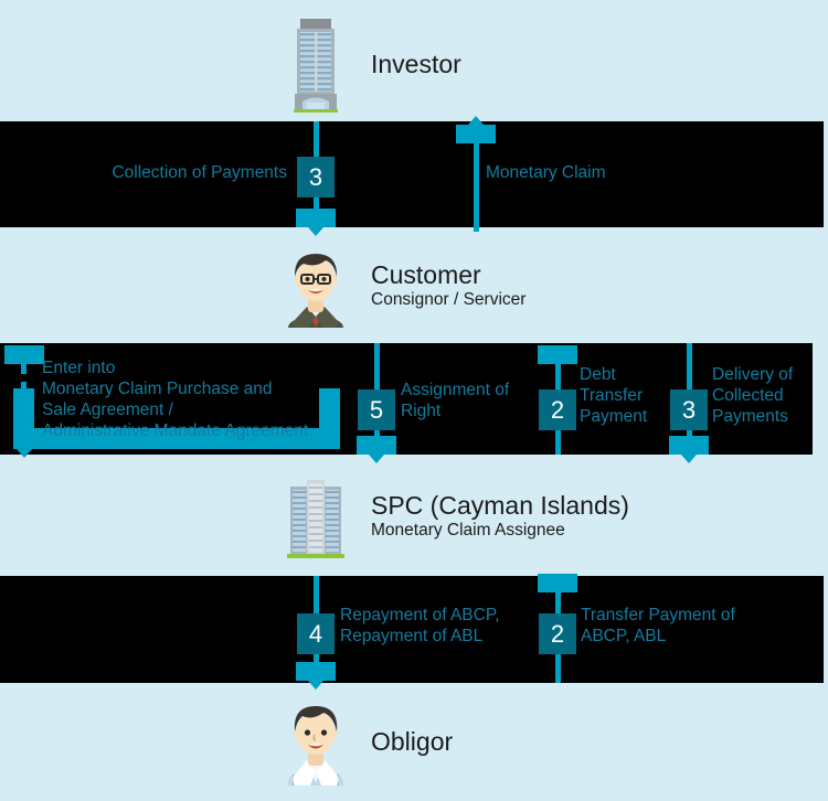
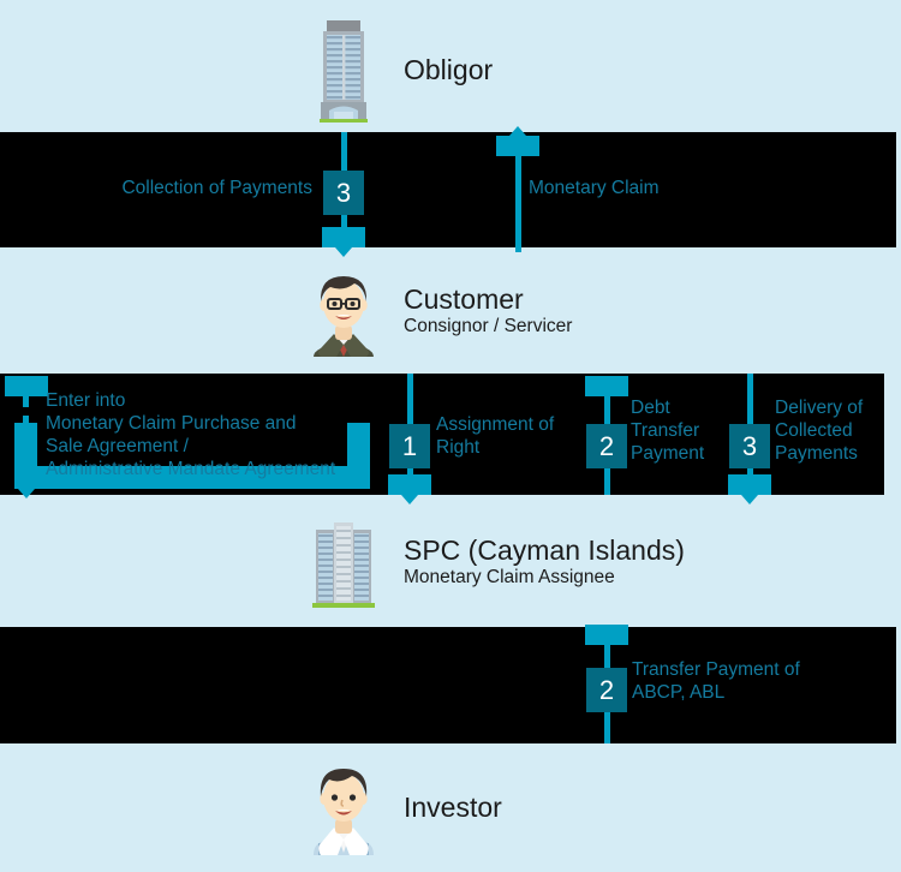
- Investor
+ Obligor
  3
  Collection of Payments
  Monetary Claim
  Customer
  Consignor / Servicer
  Enter into
  Monetary Claim Purchase and
  Sale Agreement /
  Administrative Mandate Agreement
- 5
+ 1
  Assignment of
  Right
  2
  Debt
  Transfer
  Payment
  3
  Delivery of
  Collected
  Payments
  SPC (Cayman Islands)
  Monetary Claim Assignee
- 4
- Repayment of ABCP,
- Repayment of ABL
  2
  Transfer Payment of
  ABCP, ABL
- Obligor
+ Investor
